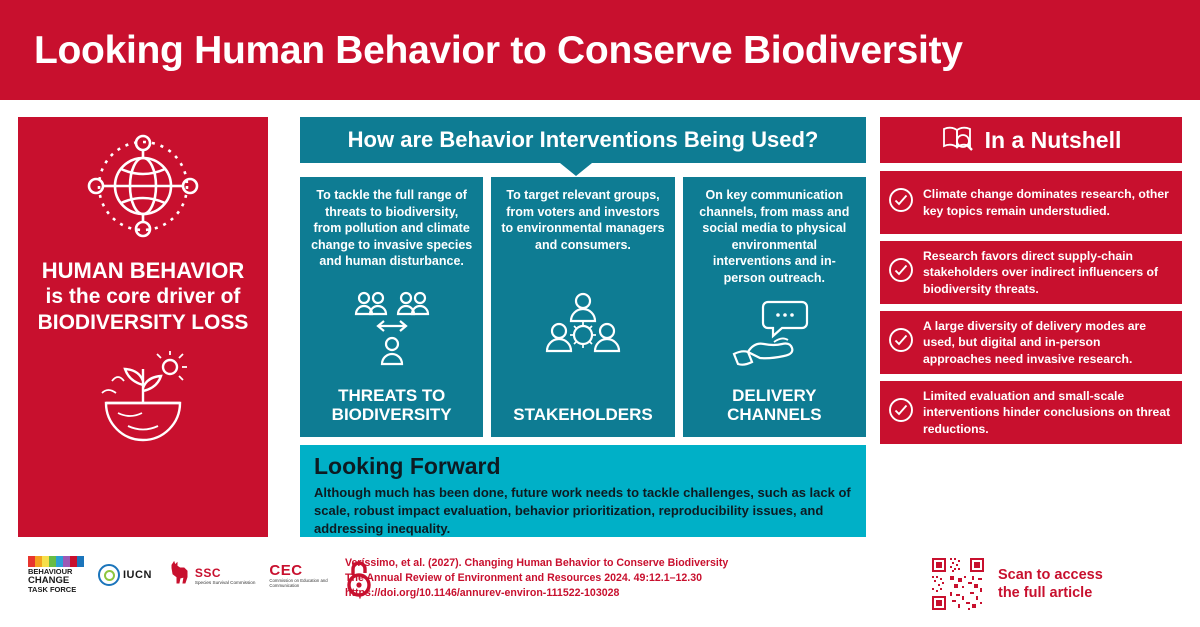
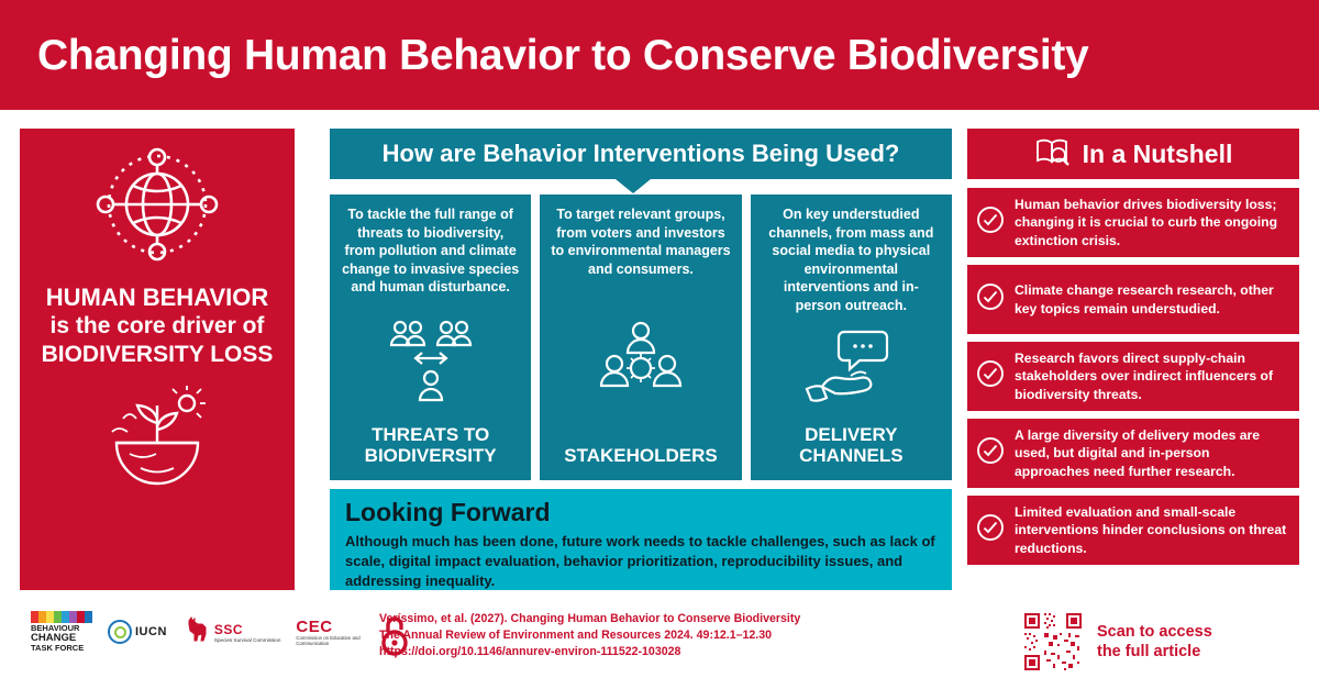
- Looking Human Behavior to Conserve Biodiversity
+ Changing Human Behavior to Conserve Biodiversity
  HUMAN BEHAVIOR
  is the core driver of
  BIODIVERSITY LOSS
  How are Behavior Interventions Being Used?
  To tackle the full range of threats to biodiversity, from pollution and climate change to invasive species and human disturbance.
  THREATS TO BIODIVERSITY
  To target relevant groups, from voters and investors to environmental managers and consumers.
  STAKEHOLDERS
- On key communication channels, from mass and social media to physical environmental interventions and in-person outreach.
+ On key understudied channels, from mass and social media to physical environmental interventions and in-person outreach.
  DELIVERY CHANNELS
  Looking Forward
- Although much has been done, future work needs to tackle challenges, such as lack of scale, robust impact evaluation, behavior prioritization, reproducibility issues, and addressing inequality.
+ Although much has been done, future work needs to tackle challenges, such as lack of scale, digital impact evaluation, behavior prioritization, reproducibility issues, and addressing inequality.
  In a Nutshell
+ Human behavior drives biodiversity loss; changing it is crucial to curb the ongoing extinction crisis.
- Climate change dominates research, other key topics remain understudied.
+ Climate change research research, other key topics remain understudied.
  Research favors direct supply-chain stakeholders over indirect influencers of biodiversity threats.
- A large diversity of delivery modes are used, but digital and in-person approaches need invasive research.
+ A large diversity of delivery modes are used, but digital and in-person approaches need further research.
  Limited evaluation and small-scale interventions hinder conclusions on threat reductions.
  BEHAVIOUR
  CHANGE
  TASK FORCE
  IUCN
  SSC
  CEC
  Veríssimo, et al. (2027). Changing Human Behavior to Conserve Biodiversity
  The Annual Review of Environment and Resources 2024. 49:12.1–12.30
  https://doi.org/10.1146/annurev-environ-111522-103028
  Scan to access
  the full article
